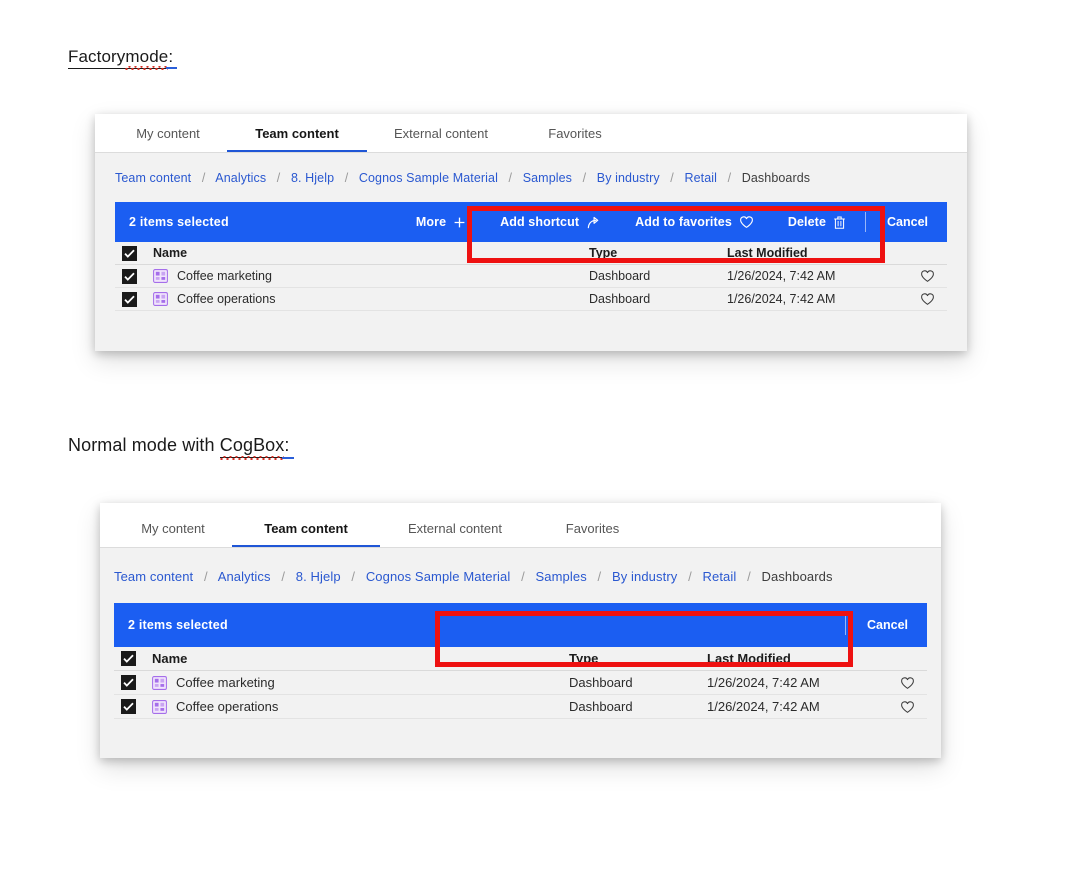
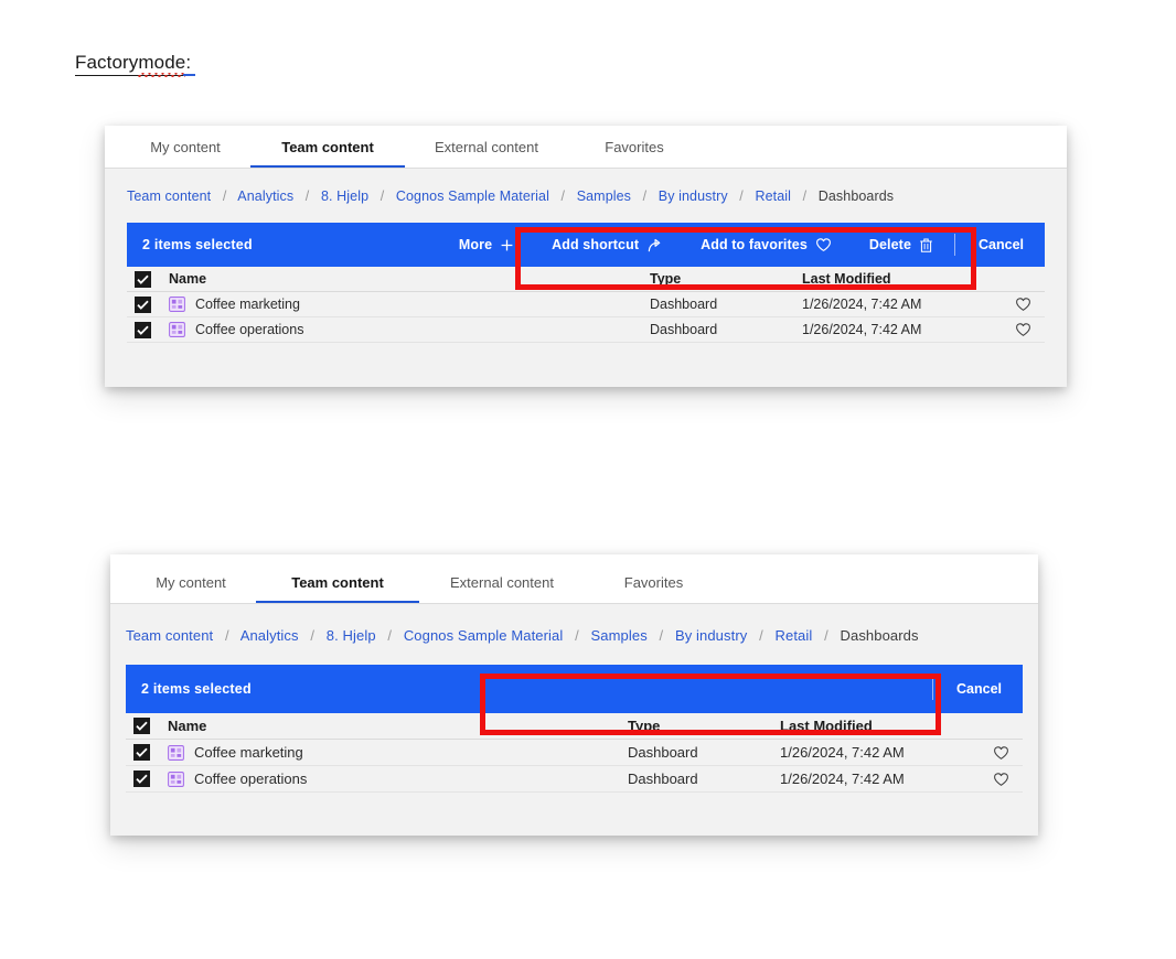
  Factorymode :
  My content
  Team content
  External content
  Favorites
  Team content / Analytics / 8. Hjelp / Cognos Sample Material / Samples / By industry / Retail / Dashboards
  2 items selected
  More
  Add shortcut
  Add to favorites
  Delete
  Cancel
  Name
  Type
  Last Modified
  Coffee marketing
  Dashboard
  1/26/2024, 7:42 AM
  Coffee operations
  Dashboard
  1/26/2024, 7:42 AM
- Normal mode with CogBox :
  My content
  Team content
  External content
  Favorites
  Team content / Analytics / 8. Hjelp / Cognos Sample Material / Samples / By industry / Retail / Dashboards
  2 items selected
  Cancel
  Name
  Type
  Last Modified
  Coffee marketing
  Dashboard
  1/26/2024, 7:42 AM
  Coffee operations
  Dashboard
  1/26/2024, 7:42 AM
